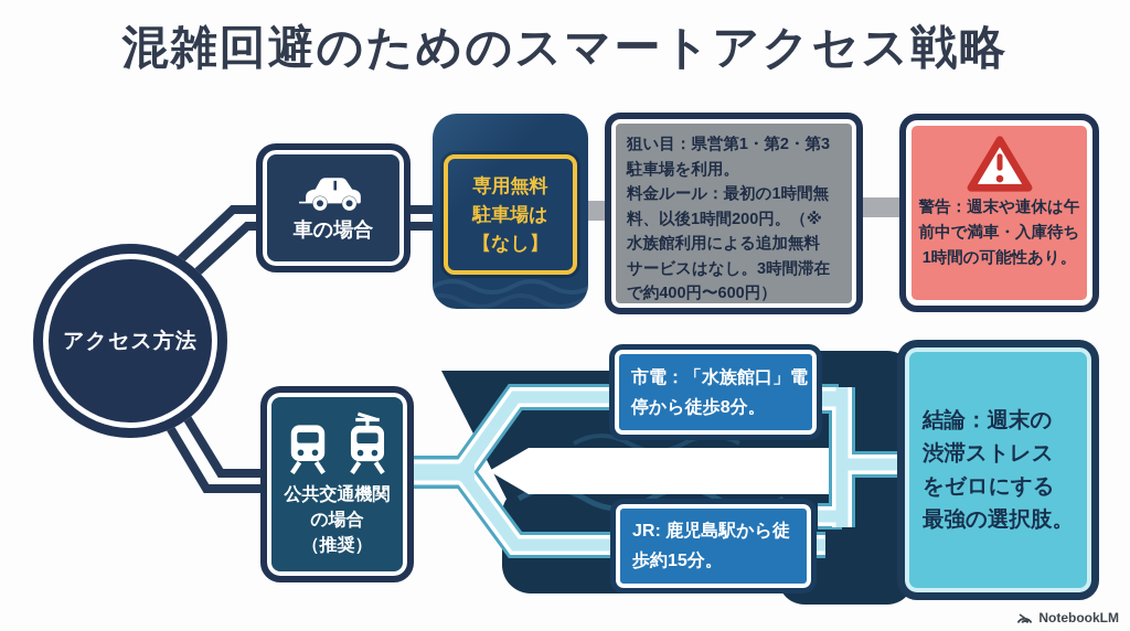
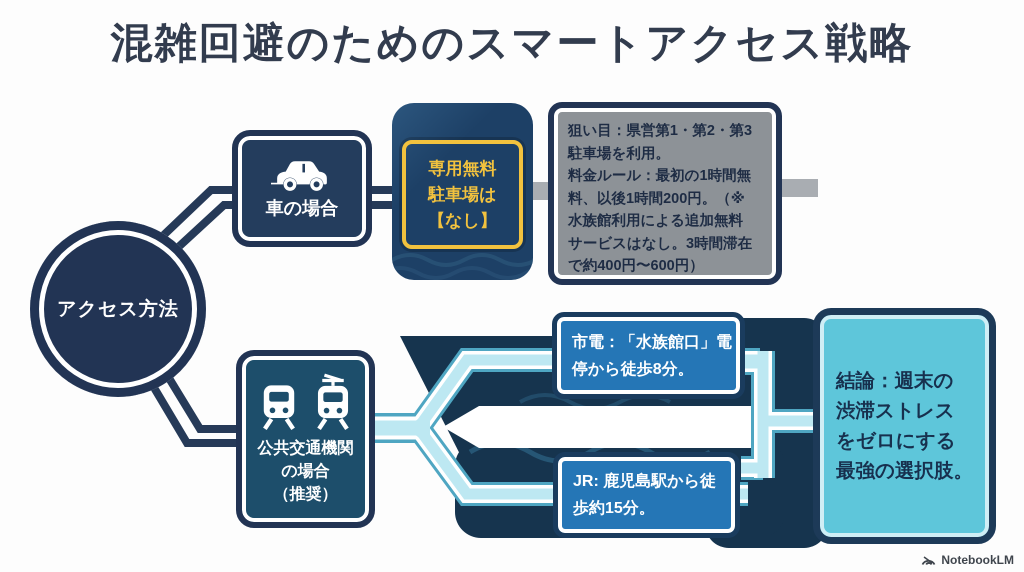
  混雑回避のためのスマートアクセス戦略
  アクセス方法
  車の場合
  専用無料
  駐車場は
  【なし】
  狙い目：県営第1・第2・第3
  駐車場を利用。
  料金ルール：最初の1時間無
  料、以後1時間200円。（※
  水族館利用による追加無料
  サービスはなし。3時間滞在
  で約400円〜600円）
- 警告：週末や連休は午
- 前中で満車・入庫待ち
- 1時間の可能性あり。
  公共交通機関
  の場合
  （推奨）
  市電：「水族館口」電
  停から徒歩8分。
  JR: 鹿児島駅から徒
  歩約15分。
  結論：週末の
  渋滞ストレス
  をゼロにする
  最強の選択肢。
  NotebookLM
